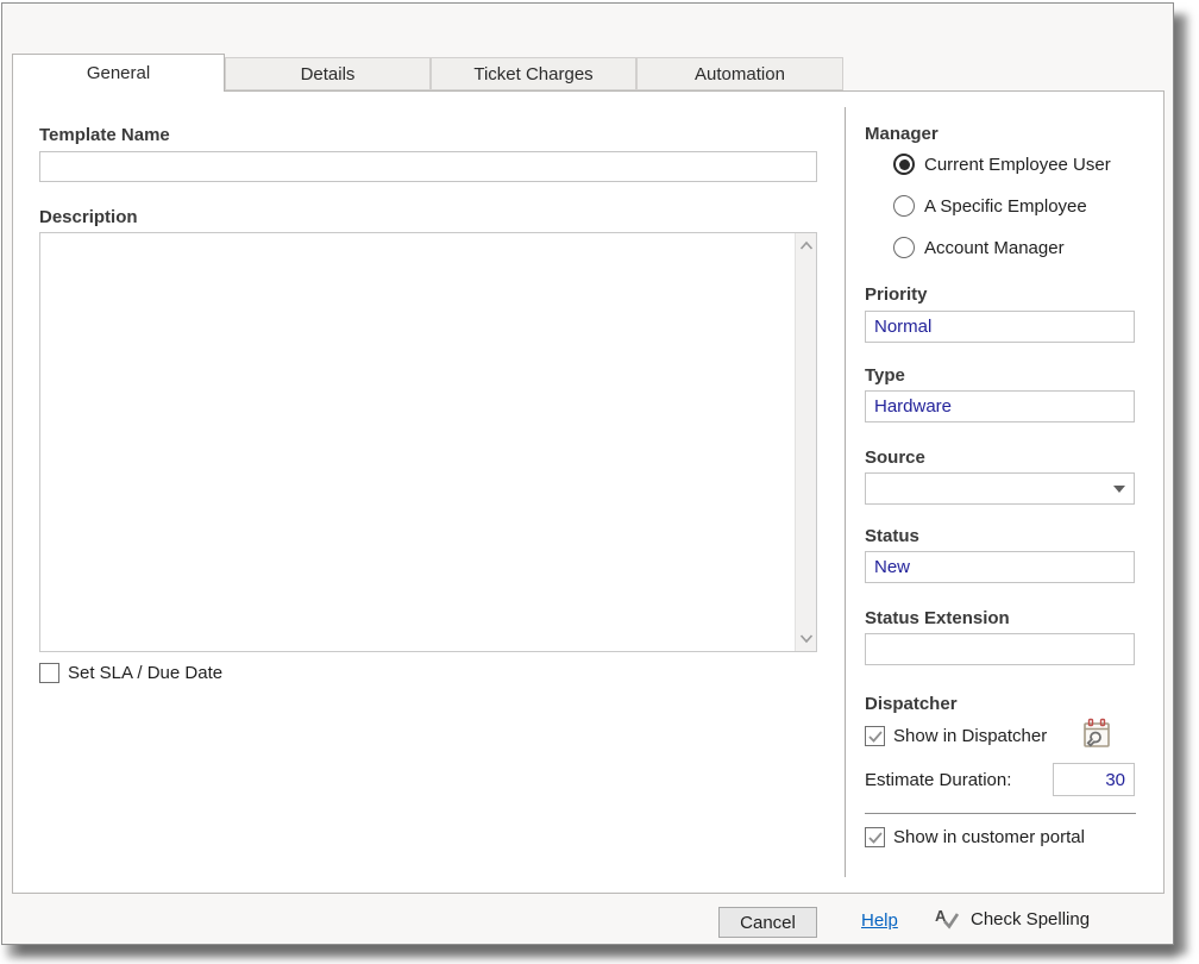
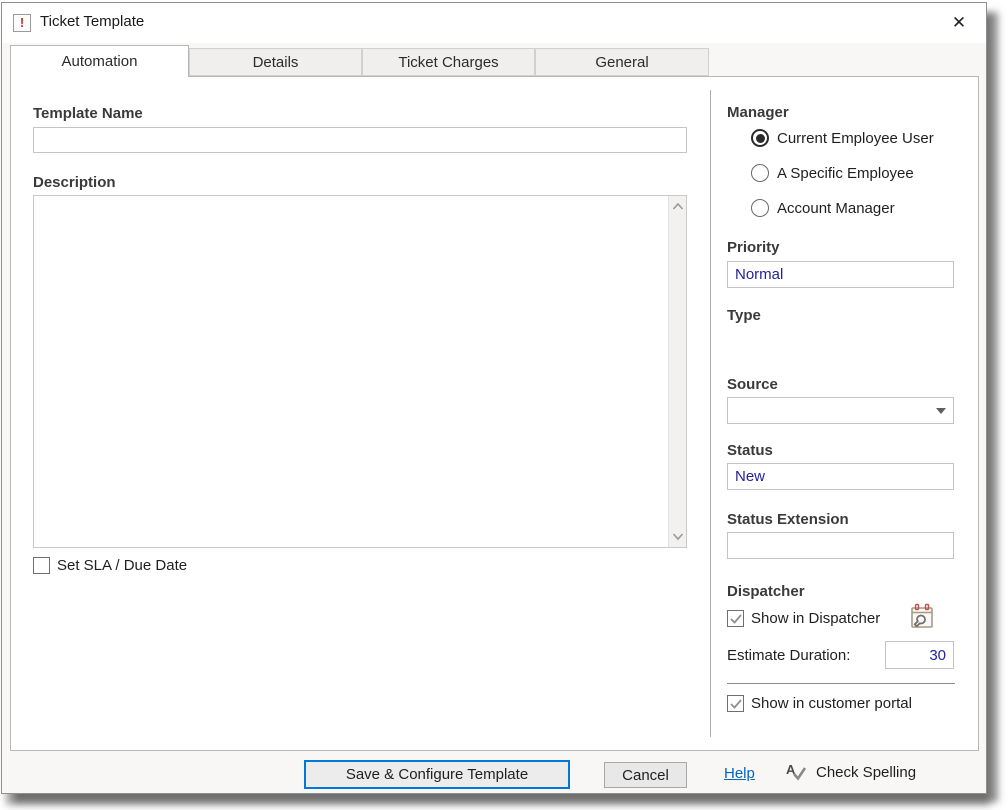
+ !
+ Ticket Template
+ ✕
- General
+ Automation
  Details
  Ticket Charges
- Automation
+ General
  Template Name
  Description
  Set SLA / Due Date
  Manager
  Current Employee User
  A Specific Employee
  Account Manager
  Priority
  Normal
  Type
- Hardware
  Source
  Status
  New
  Status Extension
  Dispatcher
  Show in Dispatcher
  Estimate Duration:
  30
  Show in customer portal
+ Save & Configure Template
  Cancel
  Help
  A
  Check Spelling
